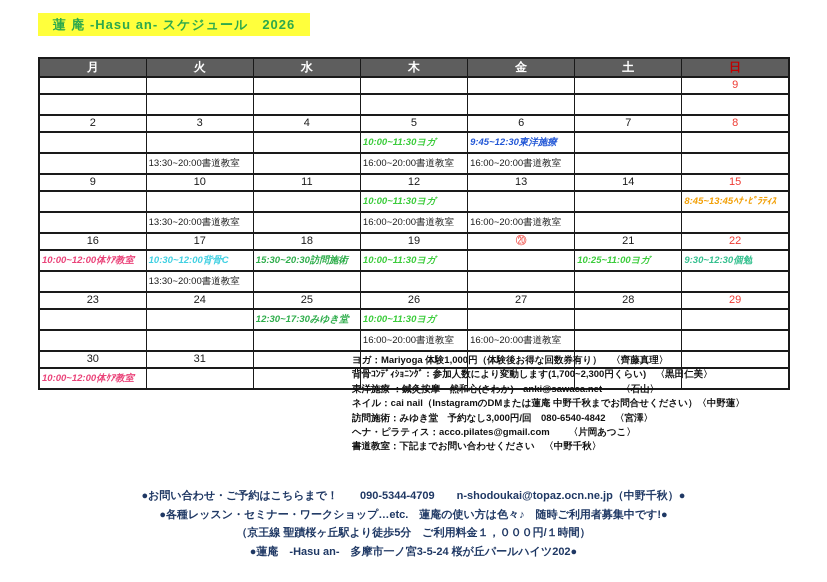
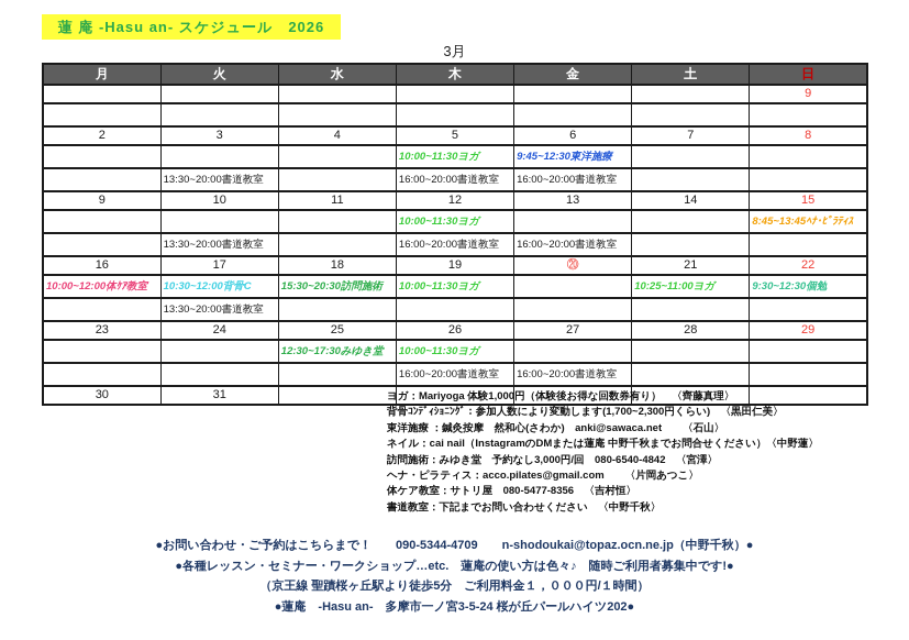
  蓮 庵 -Hasu an- スケジュール 2026
+ 3月
  月	火	水	木	金	土	日
  						9
  2	3	4	5	6	7	8
  			10:00~11:30ヨガ	9:45~12:30東洋施療
  	13:30~20:00書道教室		16:00~20:00書道教室	16:00~20:00書道教室
  9	10	11	12	13	14	15
  			10:00~11:30ヨガ			8:45~13:45ﾍﾅ･ﾋﾟﾗﾃｨｽ
  	13:30~20:00書道教室		16:00~20:00書道教室	16:00~20:00書道教室
  16	17	18	19	⑳	21	22
  10:00~12:00体ｹｱ教室	10:30~12:00背骨C	15:30~20:30訪問施術	10:00~11:30ヨガ		10:25~11:00ヨガ	9:30~12:30個勉
  	13:30~20:00書道教室
  23	24	25	26	27	28	29
  		12:30~17:30みゆき堂	10:00~11:30ヨガ
  			16:00~20:00書道教室	16:00~20:00書道教室
  30	31
- 10:00~12:00体ｹｱ教室
  ヨガ：Mariyoga 体験1,000円（体験後お得な回数券有り） 〈齊藤真理〉
  背骨ｺﾝﾃﾞｨｼｮﾆﾝｸﾞ：参加人数により変動します(1,700~2,300円くらい) 〈黒田仁美〉
  東洋施療 ：鍼灸按摩 然和心(さわか) anki@sawaca.net 〈石山〉
  ネイル：cai nail（InstagramのDMまたは蓮庵 中野千秋までお問合せください）〈中野蓮〉
  訪問施術：みゆき堂 予約なし3,000円/回 080-6540-4842 〈宮澤〉
  ヘナ・ピラティス：acco.pilates@gmail.com 〈片岡あつこ〉
+ 体ケア教室：サトリ屋 080-5477-8356 〈吉村恒〉
  書道教室：下記までお問い合わせください 〈中野千秋〉
  ●お問い合わせ・ご予約はこちらまで！ 090-5344-4709 n-shodoukai@topaz.ocn.ne.jp（中野千秋）●
  ●各種レッスン・セミナー・ワークショップ…etc. 蓮庵の使い方は色々♪ 随時ご利用者募集中です!●
  （京王線 聖蹟桜ヶ丘駅より徒歩5分 ご利用料金１，０００円/１時間）
  ●蓮庵 -Hasu an- 多摩市一ノ宮3-5-24 桜が丘パールハイツ202●
